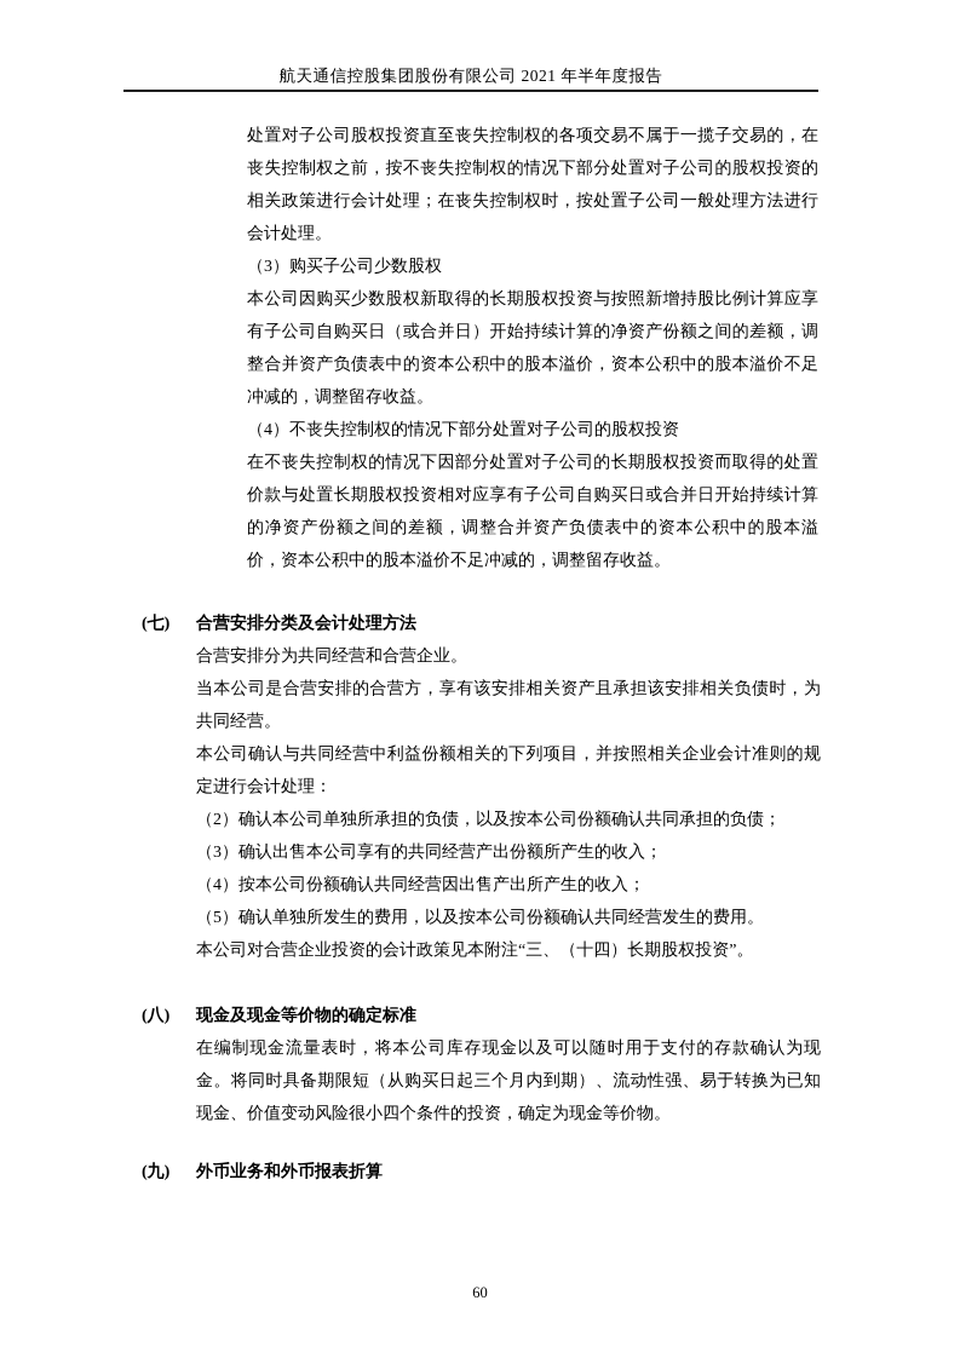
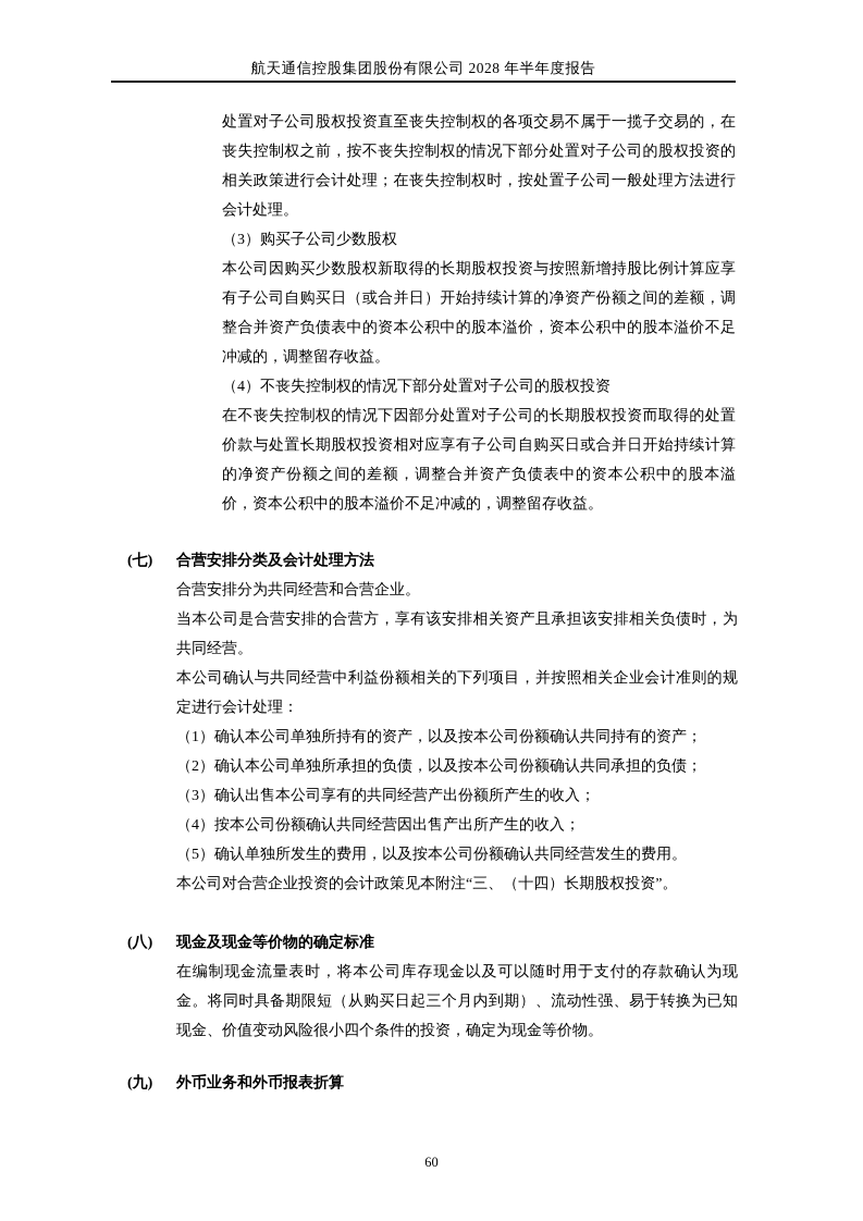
- 航天通信控股集团股份有限公司 2021 年半年度报告
+ 航天通信控股集团股份有限公司 2028 年半年度报告
  处置对子公司股权投资直至丧失控制权的各项交易不属于一揽子交易的，在丧失控制权之前，按不丧失控制权的情况下部分处置对子公司的股权投资的相关政策进行会计处理；在丧失控制权时，按处置子公司一般处理方法进行会计处理。
  （3）购买子公司少数股权
  本公司因购买少数股权新取得的长期股权投资与按照新增持股比例计算应享有子公司自购买日（或合并日）开始持续计算的净资产份额之间的差额，调整合并资产负债表中的资本公积中的股本溢价，资本公积中的股本溢价不足冲减的，调整留存收益。
  （4）不丧失控制权的情况下部分处置对子公司的股权投资
  在不丧失控制权的情况下因部分处置对子公司的长期股权投资而取得的处置价款与处置长期股权投资相对应享有子公司自购买日或合并日开始持续计算的净资产份额之间的差额，调整合并资产负债表中的资本公积中的股本溢价，资本公积中的股本溢价不足冲减的，调整留存收益。
  (七)
  合营安排分类及会计处理方法
  合营安排分为共同经营和合营企业。
  当本公司是合营安排的合营方，享有该安排相关资产且承担该安排相关负债时，为共同经营。
  本公司确认与共同经营中利益份额相关的下列项目，并按照相关企业会计准则的规定进行会计处理：
+ （1）确认本公司单独所持有的资产，以及按本公司份额确认共同持有的资产；
  （2）确认本公司单独所承担的负债，以及按本公司份额确认共同承担的负债；
  （3）确认出售本公司享有的共同经营产出份额所产生的收入；
  （4）按本公司份额确认共同经营因出售产出所产生的收入；
  （5）确认单独所发生的费用，以及按本公司份额确认共同经营发生的费用。
  本公司对合营企业投资的会计政策见本附注“三、（十四）长期股权投资”。
  (八)
  现金及现金等价物的确定标准
  在编制现金流量表时，将本公司库存现金以及可以随时用于支付的存款确认为现金。将同时具备期限短（从购买日起三个月内到期）、流动性强、易于转换为已知现金、价值变动风险很小四个条件的投资，确定为现金等价物。
  (九)
  外币业务和外币报表折算
  60
